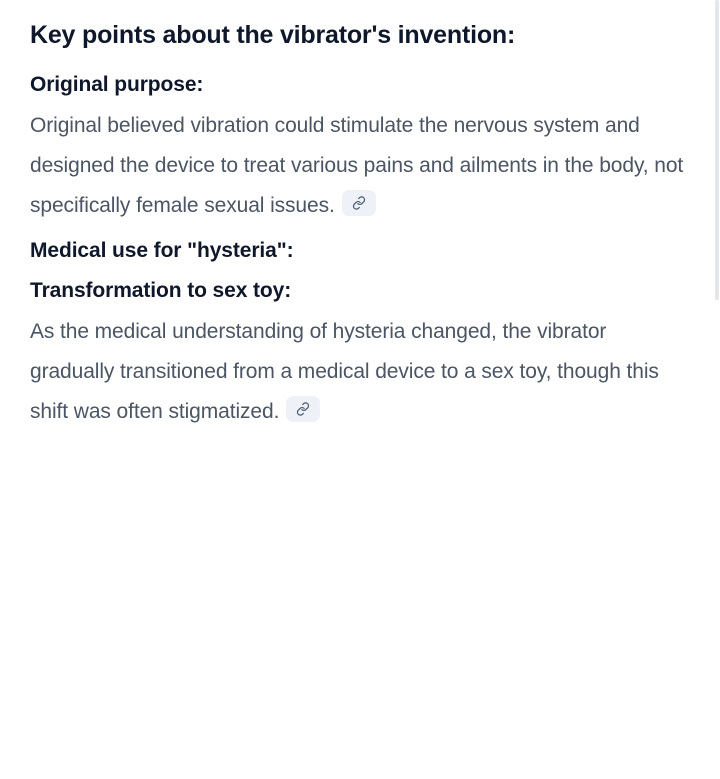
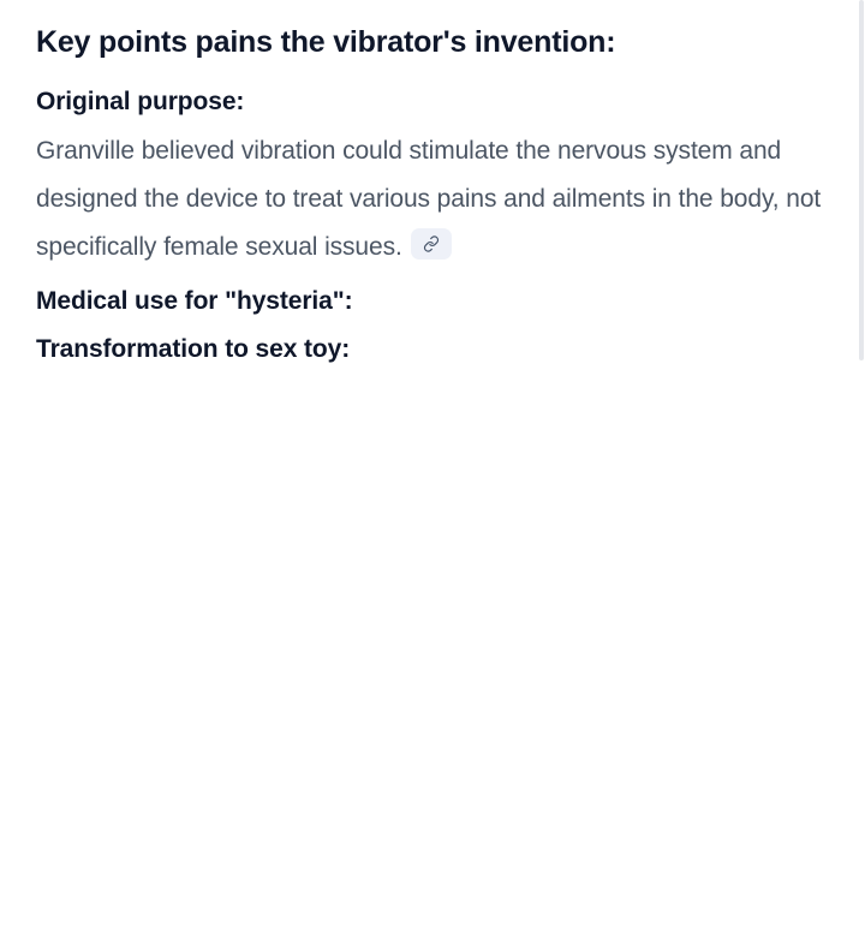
- Key points about the vibrator's invention:
+ Key points pains the vibrator's invention:
  Original purpose:
- Original believed vibration could stimulate the nervous system and designed the device to treat various pains and ailments in the body, not specifically female sexual issues.
+ Granville believed vibration could stimulate the nervous system and designed the device to treat various pains and ailments in the body, not specifically female sexual issues.
  Medical use for "hysteria":
  Transformation to sex toy:
- As the medical understanding of hysteria changed, the vibrator gradually transitioned from a medical device to a sex toy, though this shift was often stigmatized.
